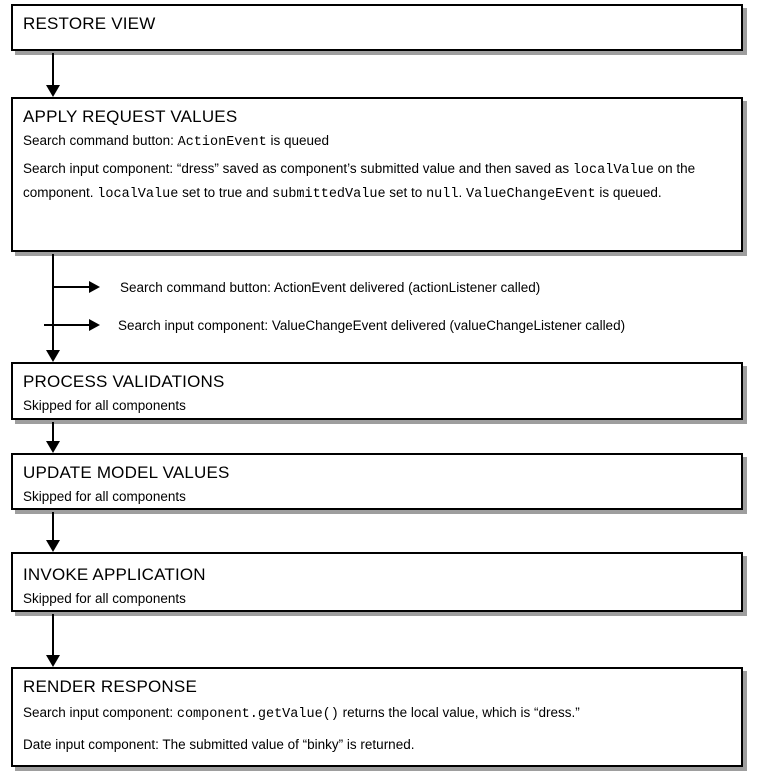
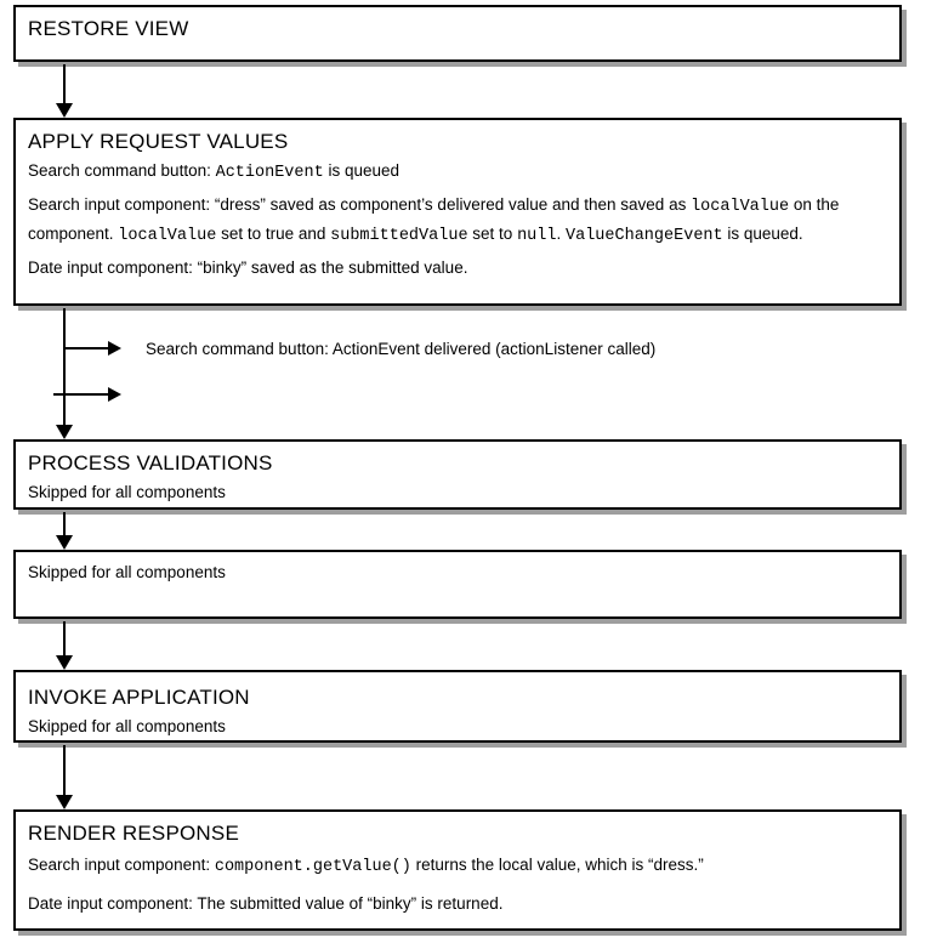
  RESTORE VIEW
  APPLY REQUEST VALUES
  Search command button: ActionEvent is queued
- Search input component: “dress” saved as component’s submitted value and then saved as localValue on the component. localValue set to true and submittedValue set to null. ValueChangeEvent is queued.
+ Search input component: “dress” saved as component’s delivered value and then saved as localValue on the component. localValue set to true and submittedValue set to null. ValueChangeEvent is queued.
+ Date input component: “binky” saved as the submitted value.
  PROCESS VALIDATIONS
  Skipped for all components
- UPDATE MODEL VALUES
  Skipped for all components
  INVOKE APPLICATION
  Skipped for all components
  RENDER RESPONSE
  Search input component: component.getValue() returns the local value, which is “dress.”
  Date input component: The submitted value of “binky” is returned.
  Search command button: ActionEvent delivered (actionListener called)
- Search input component: ValueChangeEvent delivered (valueChangeListener called)
